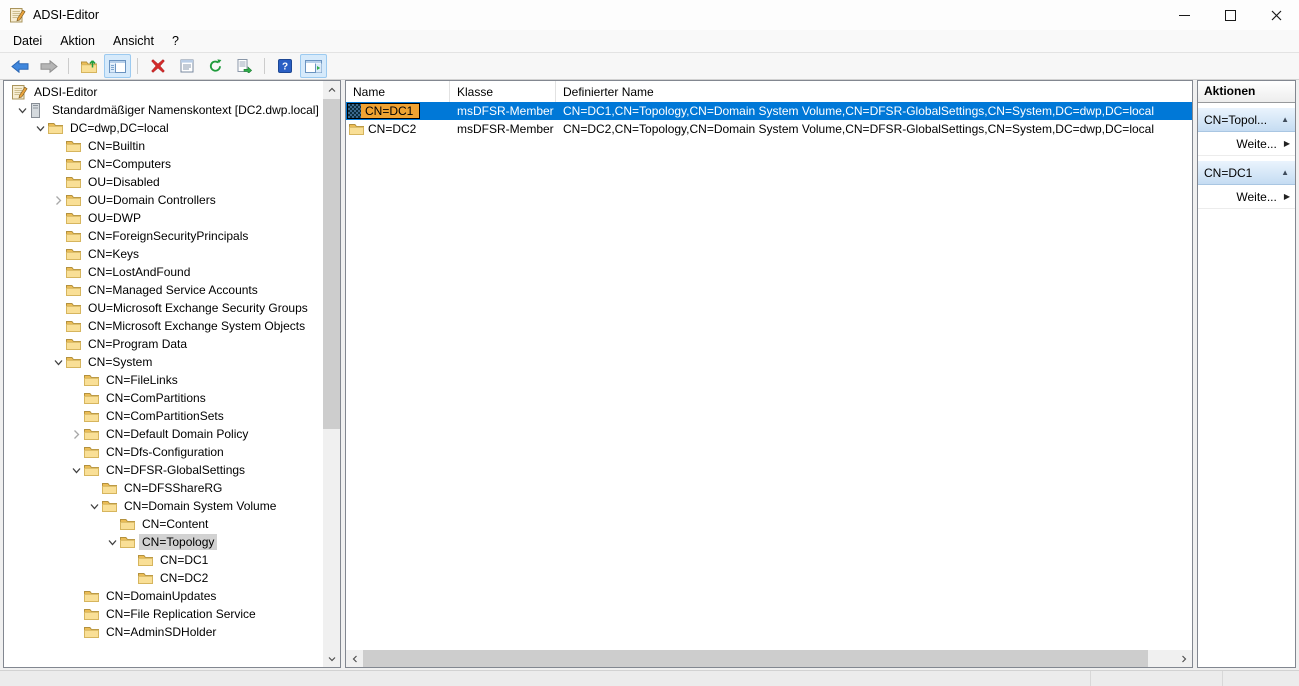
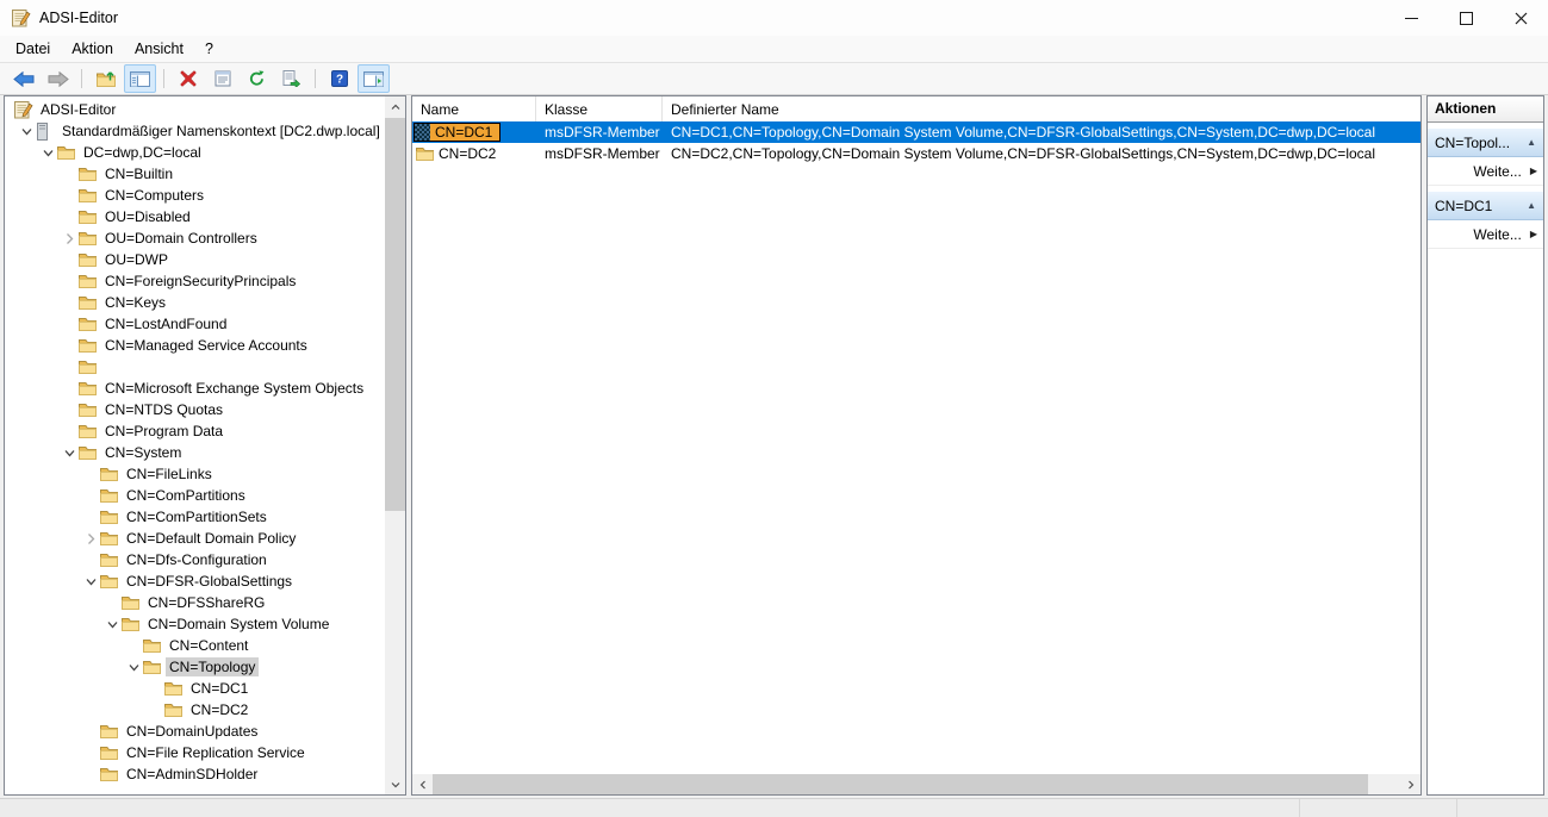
  ADSI-Editor
  Datei
  Aktion
  Ansicht
  ?
  ?
  ADSI-Editor
  Standardmäßiger Namenskontext [DC2.dwp.local]
  DC=dwp,DC=local
  CN=Builtin
  CN=Computers
  OU=Disabled
  OU=Domain Controllers
  OU=DWP
  CN=ForeignSecurityPrincipals
  CN=Keys
  CN=LostAndFound
  CN=Managed Service Accounts
- OU=Microsoft Exchange Security Groups
  CN=Microsoft Exchange System Objects
+ CN=NTDS Quotas
  CN=Program Data
  CN=System
  CN=FileLinks
  CN=ComPartitions
  CN=ComPartitionSets
  CN=Default Domain Policy
  CN=Dfs-Configuration
  CN=DFSR-GlobalSettings
  CN=DFSShareRG
  CN=Domain System Volume
  CN=Content
  CN=Topology
  CN=DC1
  CN=DC2
  CN=DomainUpdates
  CN=File Replication Service
  CN=AdminSDHolder
  Name
  Klasse
  Definierter Name
  CN=DC1
  msDFSR-Member
  CN=DC1,CN=Topology,CN=Domain System Volume,CN=DFSR-GlobalSettings,CN=System,DC=dwp,DC=local
  CN=DC2
  msDFSR-Member
  CN=DC2,CN=Topology,CN=Domain System Volume,CN=DFSR-GlobalSettings,CN=System,DC=dwp,DC=local
  Aktionen
  CN=Topol...
  ▲
  Weite...
  ▶
  CN=DC1
  ▲
  Weite...
  ▶
